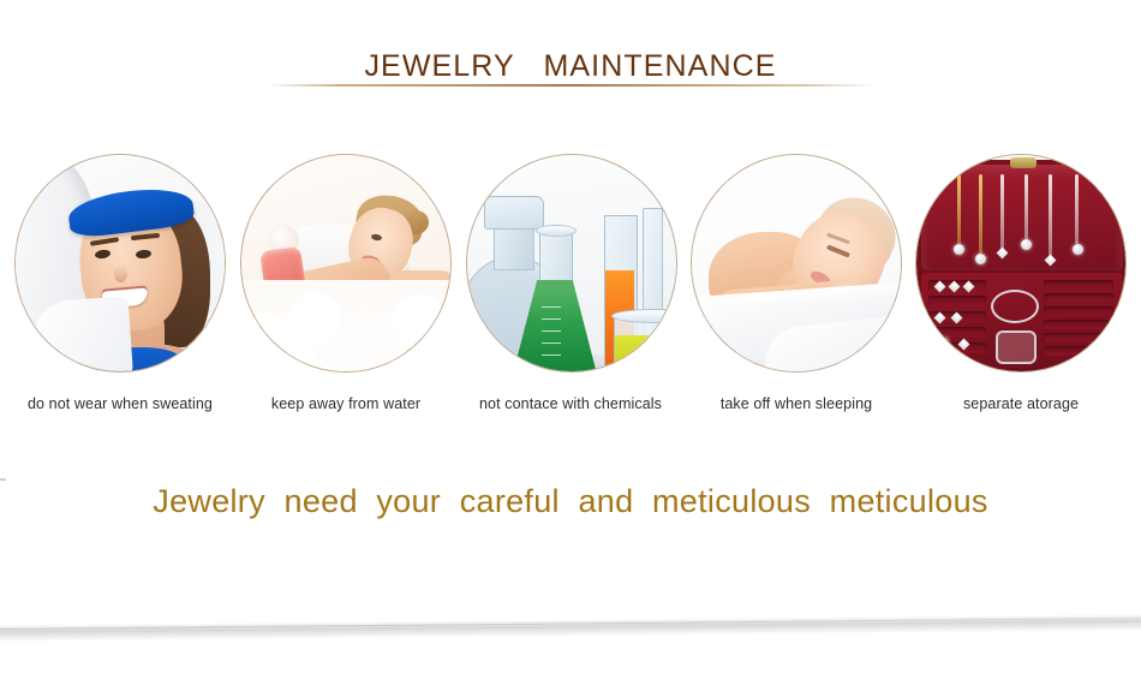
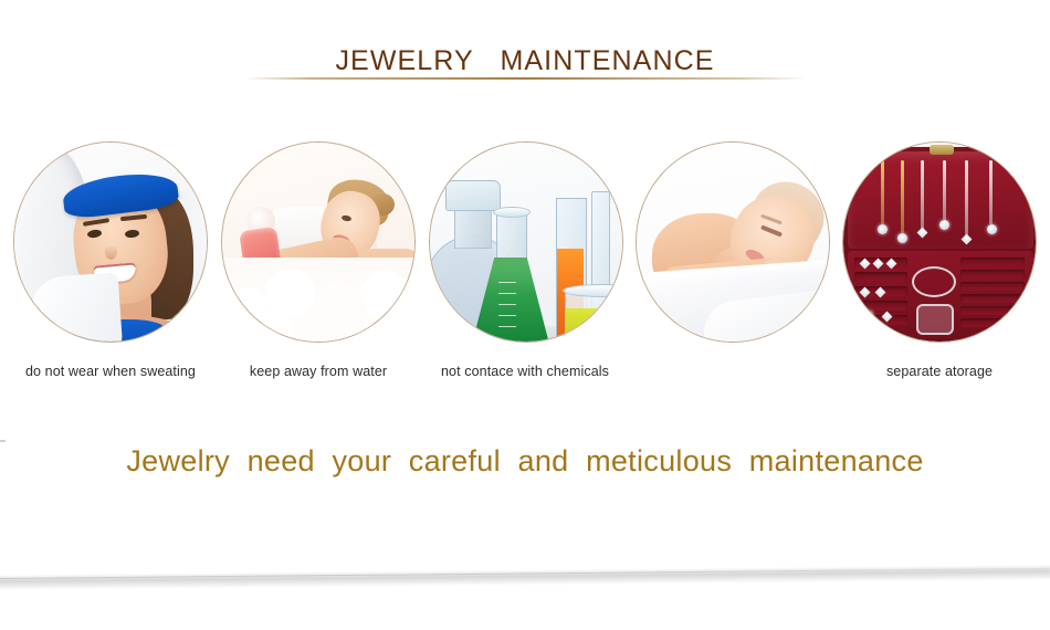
  JEWELRY MAINTENANCE
  do not wear when sweating
  keep away from water
  not contace with chemicals
- take off when sleeping
  separate atorage
- Jewelry need your careful and meticulous meticulous
+ Jewelry need your careful and meticulous maintenance
